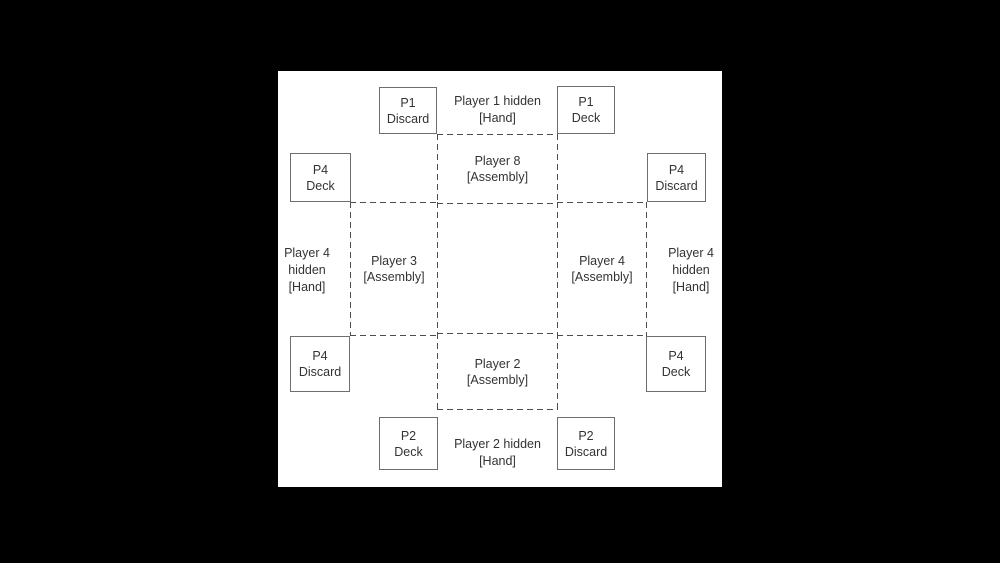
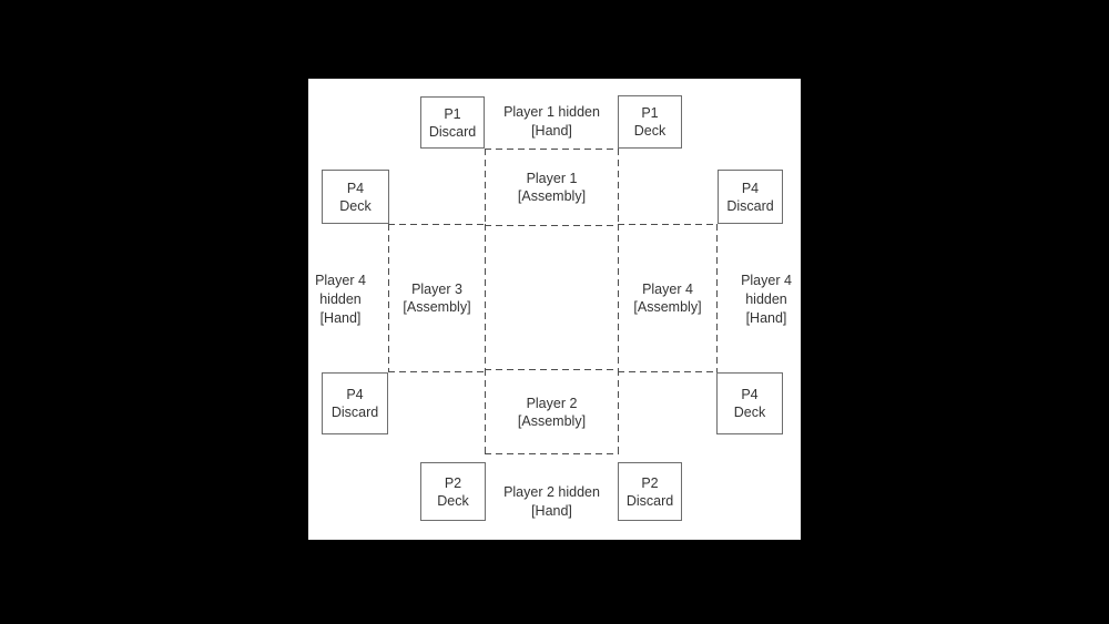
  P4
  Deck
  P1
  Discard
  Player 1 hidden
  [Hand]
  P1
  Deck
  P4
  Discard
- Player 8
+ Player 1
  [Assembly]
  Player 3
  [Assembly]
  Player 4
  [Assembly]
  Player 2
  [Assembly]
  Player 4
  hidden
  [Hand]
  Player 4
  hidden
  [Hand]
  P4
  Discard
  P4
  Deck
  P2
  Deck
  Player 2 hidden
  [Hand]
  P2
  Discard
